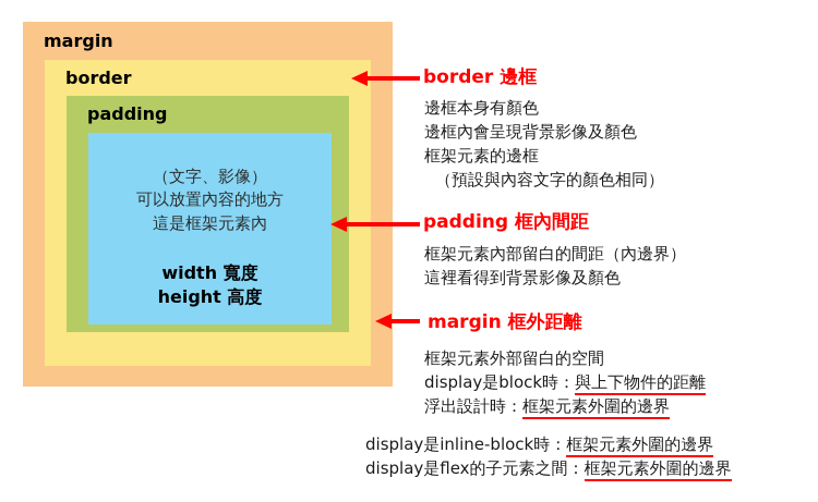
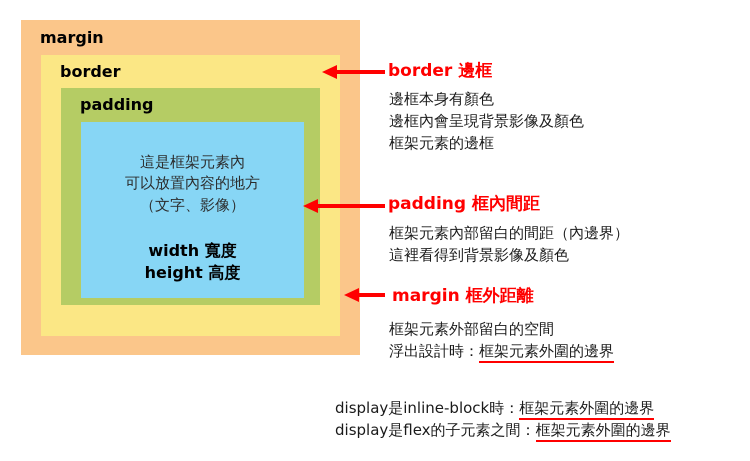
  margin
  border
  padding
- （文字、影像）
+ 這是框架元素內
  可以放置內容的地方
- 這是框架元素內
+ （文字、影像）
  width 寬度
  height 高度
  border 邊框
  邊框本身有顏色
  邊框內會呈現背景影像及顏色
  框架元素的邊框
- （預設與內容文字的顏色相同）
  padding 框內間距
  框架元素內部留白的間距（內邊界）
  這裡看得到背景影像及顏色
  margin 框外距離
  框架元素外部留白的空間
- display是block時：與上下物件的距離
  浮出設計時：框架元素外圍的邊界
  display是inline-block時：框架元素外圍的邊界
  display是flex的子元素之間：框架元素外圍的邊界
